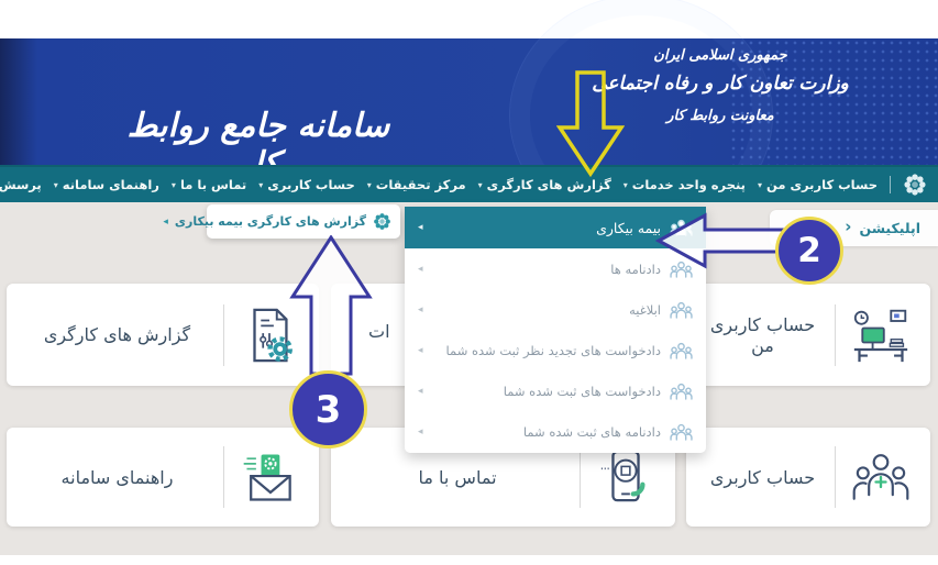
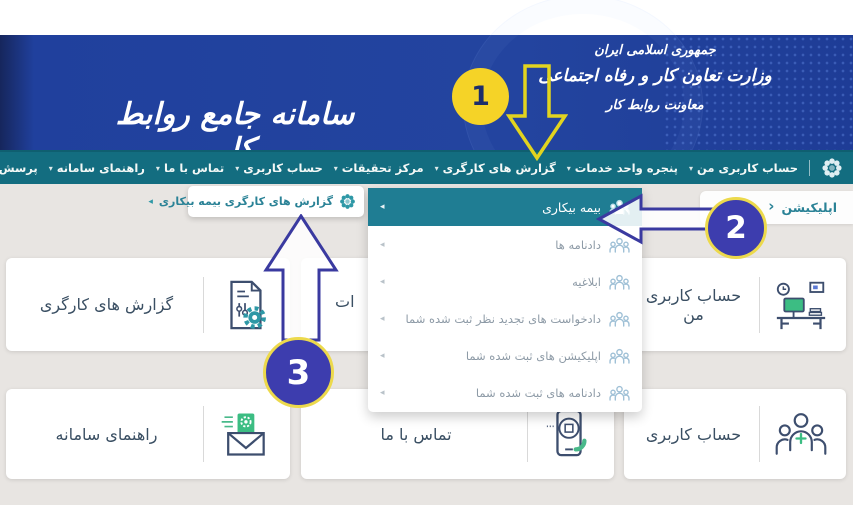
  سامانه جامع روابط
  جمهوری اسلامی ایران
  وزارت تعاون کار و رفاه اجتماعی
  معاونت روابط کار
  حساب کاربری من
  ▾
  پنجره واحد خدمات
  ▾
  گزارش های کارگری
  ▾
  مرکز تحقیقات
  ▾
  حساب کاربری
  ▾
  تماس با ما
  ▾
  راهنمای سامانه
  ▾
  اپلیکیشن
  ‹
  گزارش های کارگری
  ات
  حساب کاربری من
  راهنمای سامانه
  تماس با ما
  حساب کاربری
  بیمه بیکاری
  ◂
  دادنامه ها
  ◂
  ابلاغیه
  ◂
  دادخواست های تجدید نظر ثبت شده شما
  ◂
- دادخواست های ثبت شده شما
+ اپلیکیشن های ثبت شده شما
  ◂
  دادنامه های ثبت شده شما
  ◂
  گزارش های کارگری بیمه بیکاری
  ◂
+ 1
  2
  3
